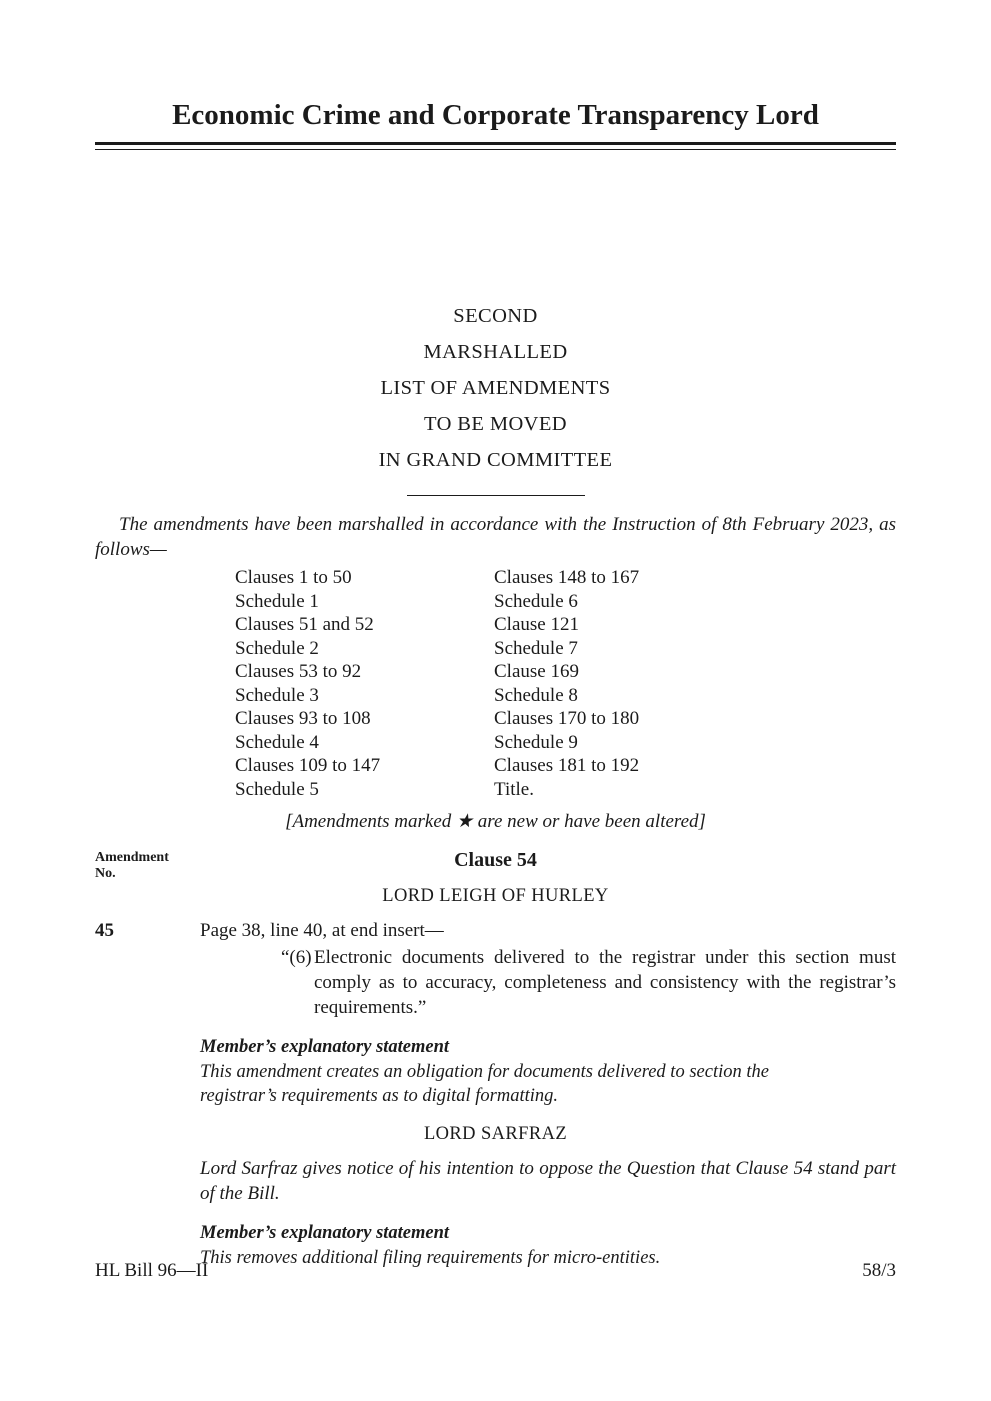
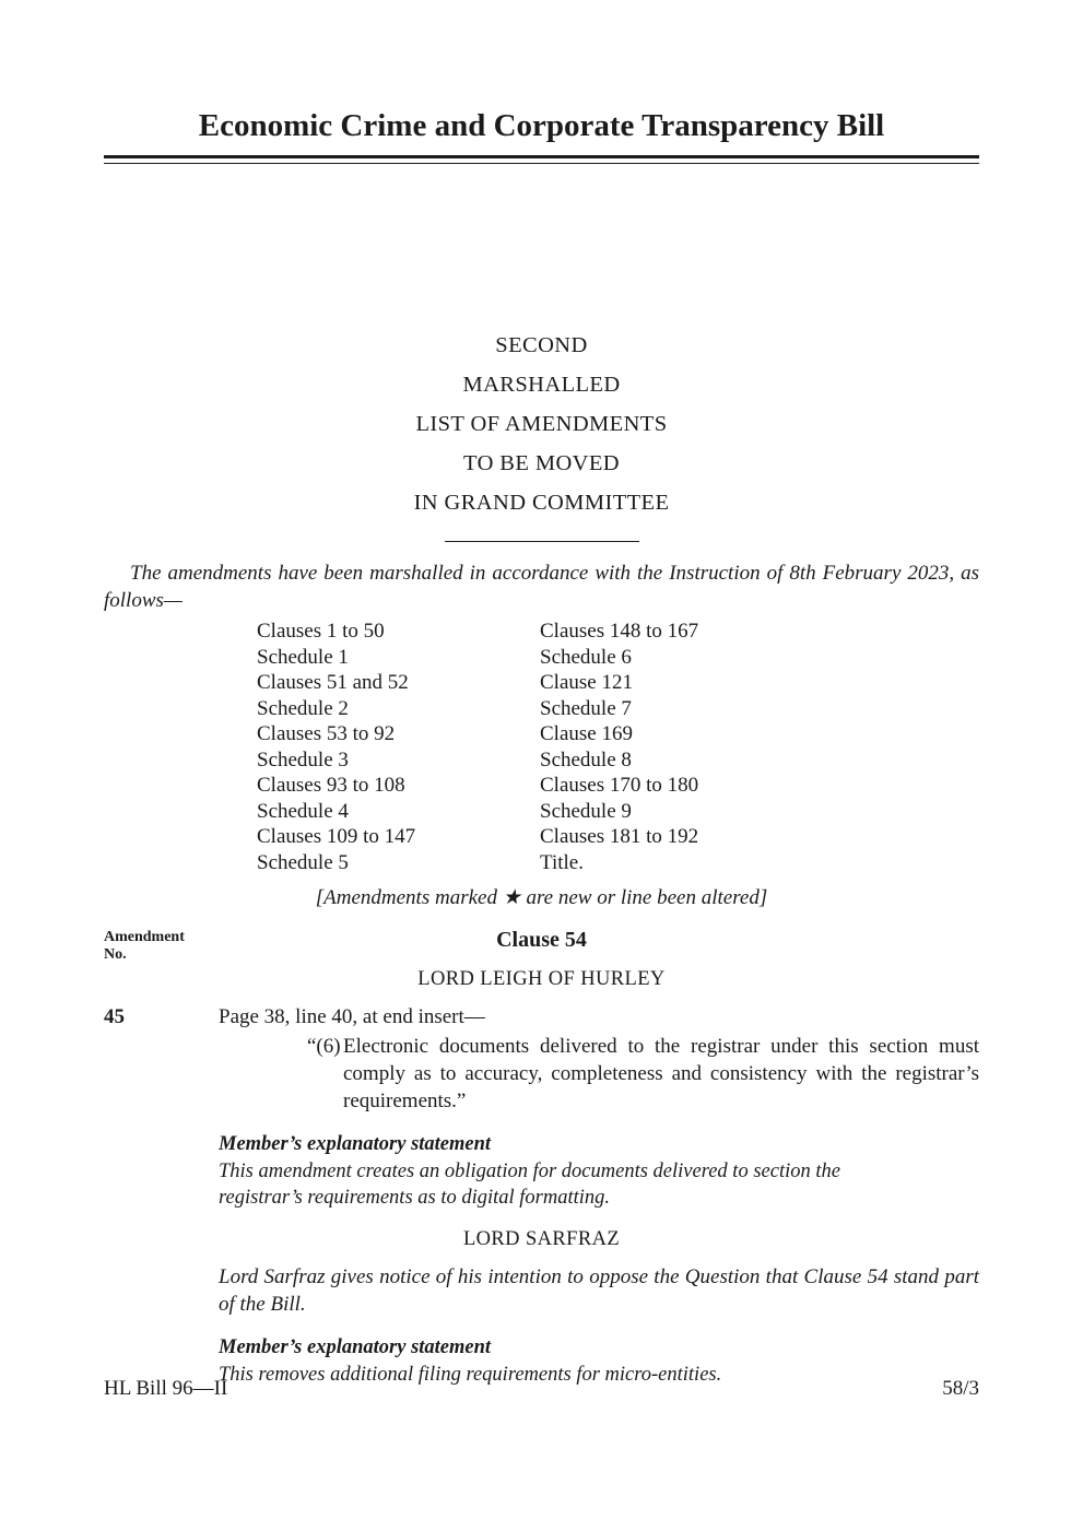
- Economic Crime and Corporate Transparency Lord
+ Economic Crime and Corporate Transparency Bill
  SECOND
  MARSHALLED
  LIST OF AMENDMENTS
  TO BE MOVED
  IN GRAND COMMITTEE
  The amendments have been marshalled in accordance with the Instruction of 8th February 2023, as follows—
  Clauses 1 to 50
  Schedule 1
  Clauses 51 and 52
  Schedule 2
  Clauses 53 to 92
  Schedule 3
  Clauses 93 to 108
  Schedule 4
  Clauses 109 to 147
  Schedule 5
  Clauses 148 to 167
  Schedule 6
  Clause 121
  Schedule 7
  Clause 169
  Schedule 8
  Clauses 170 to 180
  Schedule 9
  Clauses 181 to 192
  Title.
- [Amendments marked ★ are new or have been altered]
+ [Amendments marked ★ are new or line been altered]
  Amendment
  No.
  Clause 54
  LORD LEIGH OF HURLEY
  45
  Page 38, line 40, at end insert—
  “(6)
  Electronic documents delivered to the registrar under this section must comply as to accuracy, completeness and consistency with the registrar’s requirements.”
  Member’s explanatory statement
  This amendment creates an obligation for documents delivered to section the registrar’s requirements as to digital formatting.
  LORD SARFRAZ
  Lord Sarfraz gives notice of his intention to oppose the Question that Clause 54 stand part of the Bill.
  Member’s explanatory statement
  This removes additional filing requirements for micro-entities.
  HL Bill 96—II
  58/3
